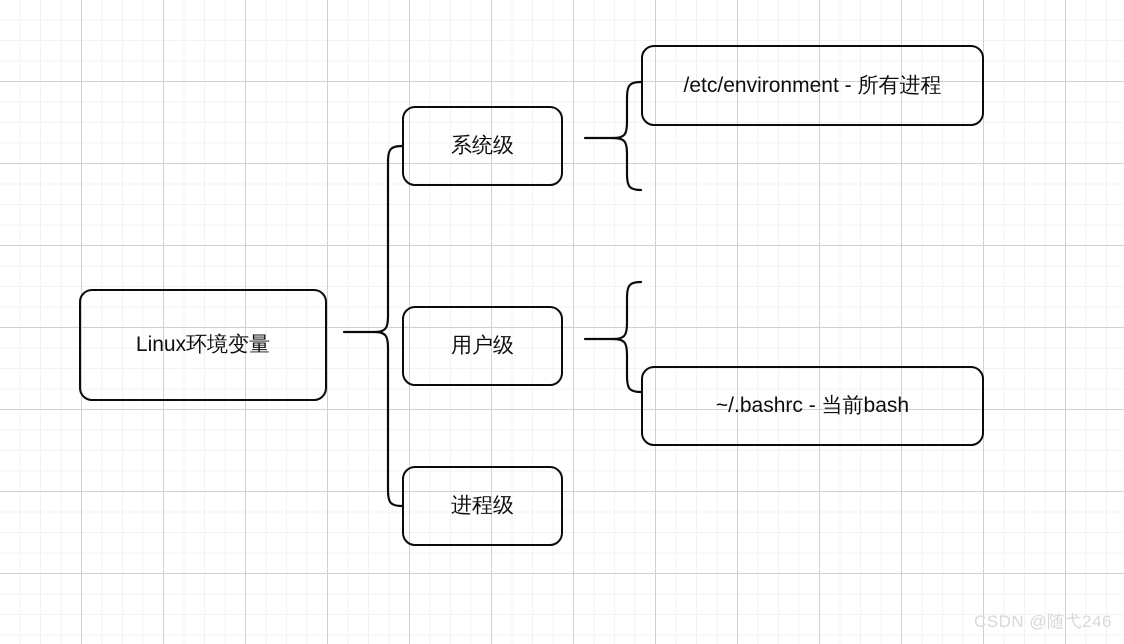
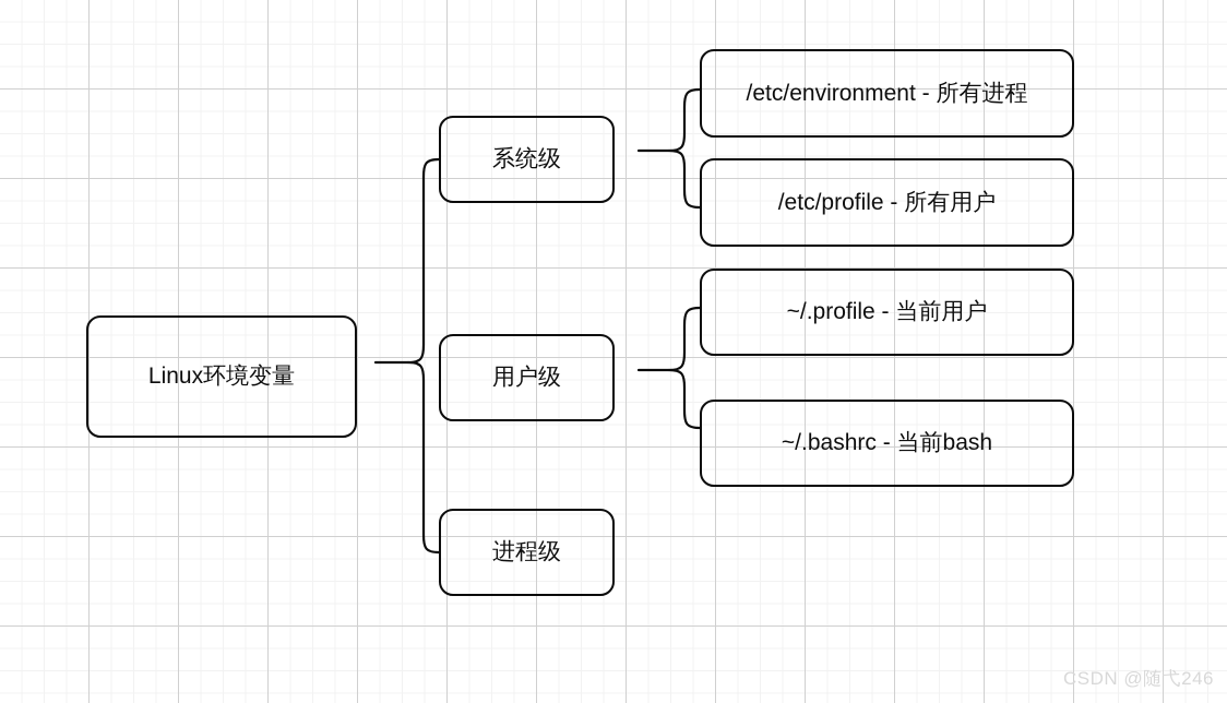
  Linux环境变量
  系统级
  用户级
  进程级
  /etc/environment - 所有进程
+ /etc/profile - 所有用户
+ ~/.profile - 当前用户
  ~/.bashrc - 当前bash
  CSDN @随弋246
